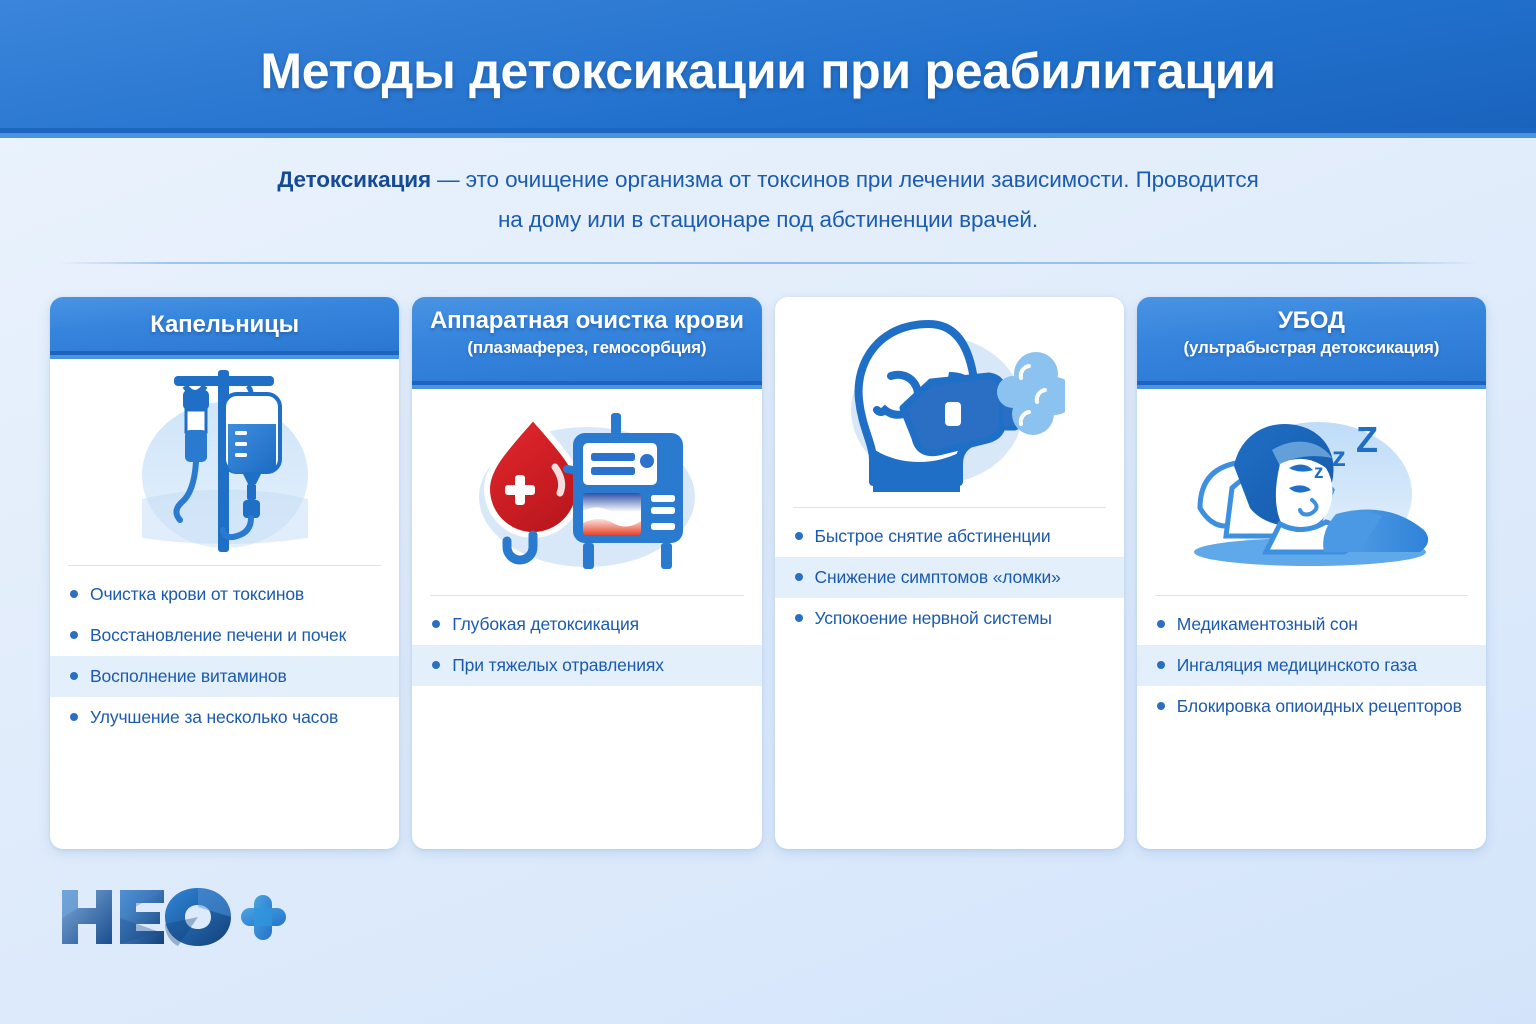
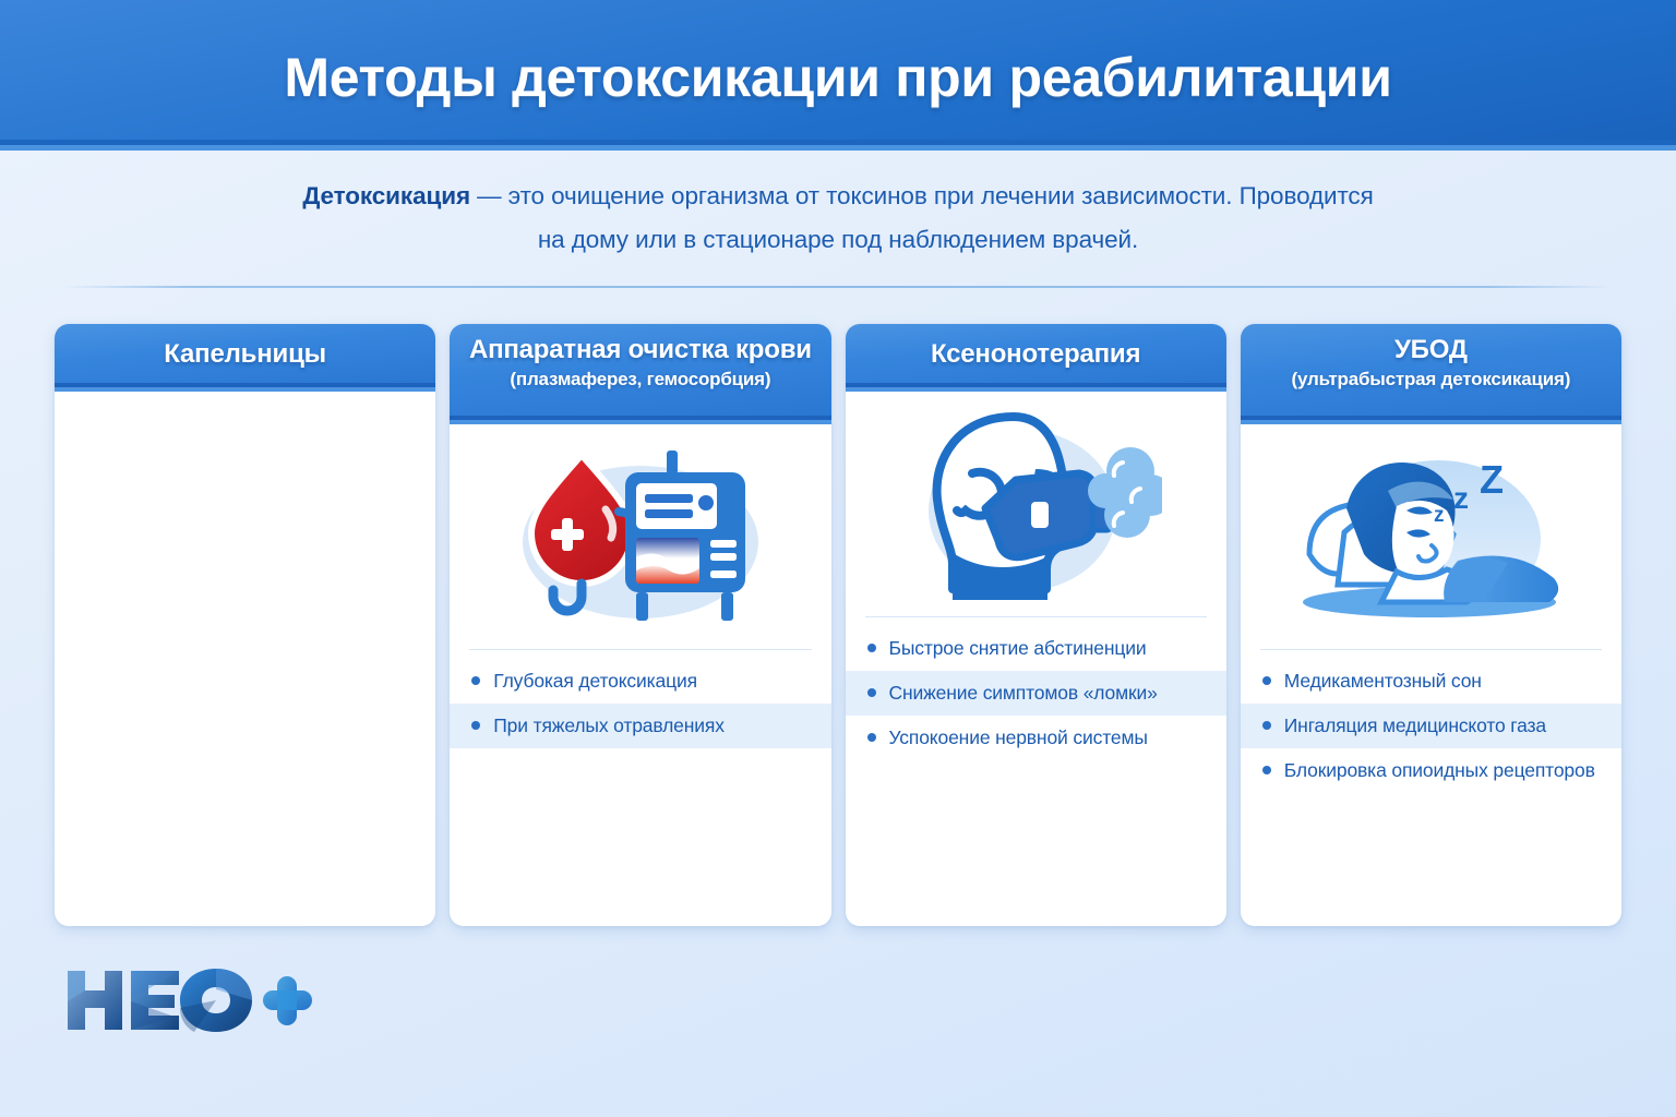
  Методы детоксикации при реабилитации
  Детоксикация — это очищение организма от токсинов при лечении зависимости. Проводится
- на дому или в стационаре под абстиненции врачей.
+ на дому или в стационаре под наблюдением врачей.
  Капельницы
- Очистка крови от токсинов
- Восстановление печени и почек
- Восполнение витаминов
- Улучшение за несколько часов
  Аппаратная очистка крови
  (плазмаферез, гемосорбция)
  Глубокая детоксикация
  При тяжелых отравлениях
+ Ксенонотерапия
  Быстрое снятие абстиненции
  Снижение симптомов «ломки»
  Успокоение нервной системы
  УБОД
  (ультрабыстрая детоксикация)
  z
  z
  Z
  Медикаментозный сон
  Ингаляция медицинското газа
  Блокировка опиоидных рецепторов
